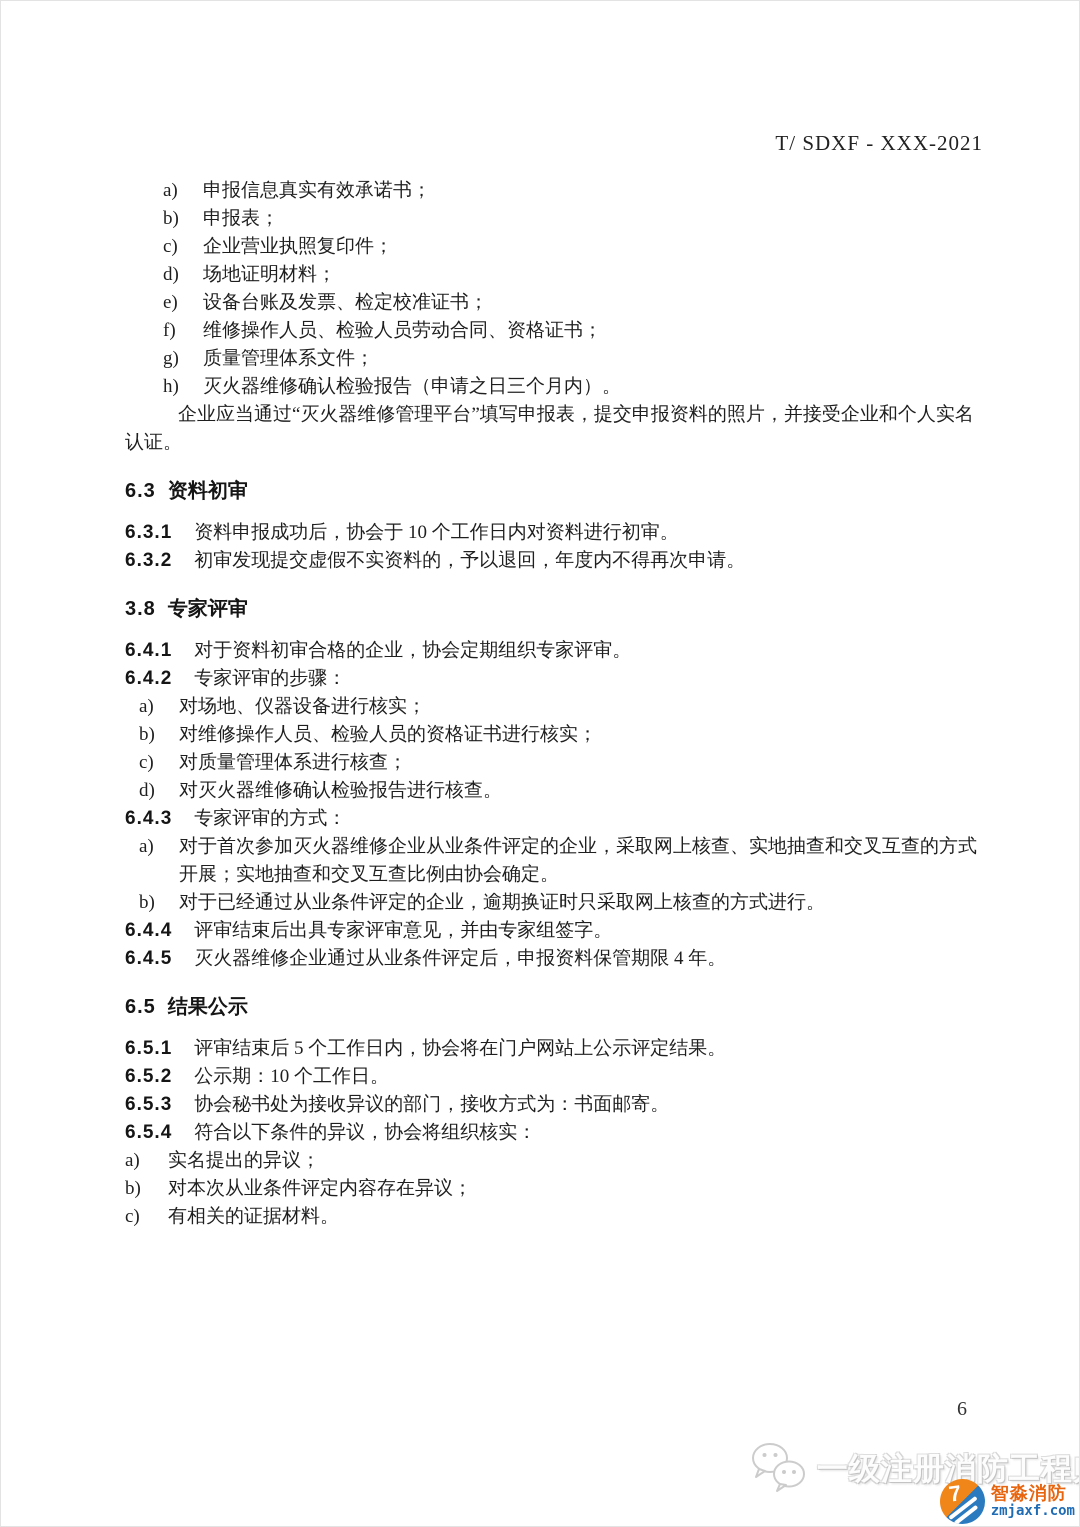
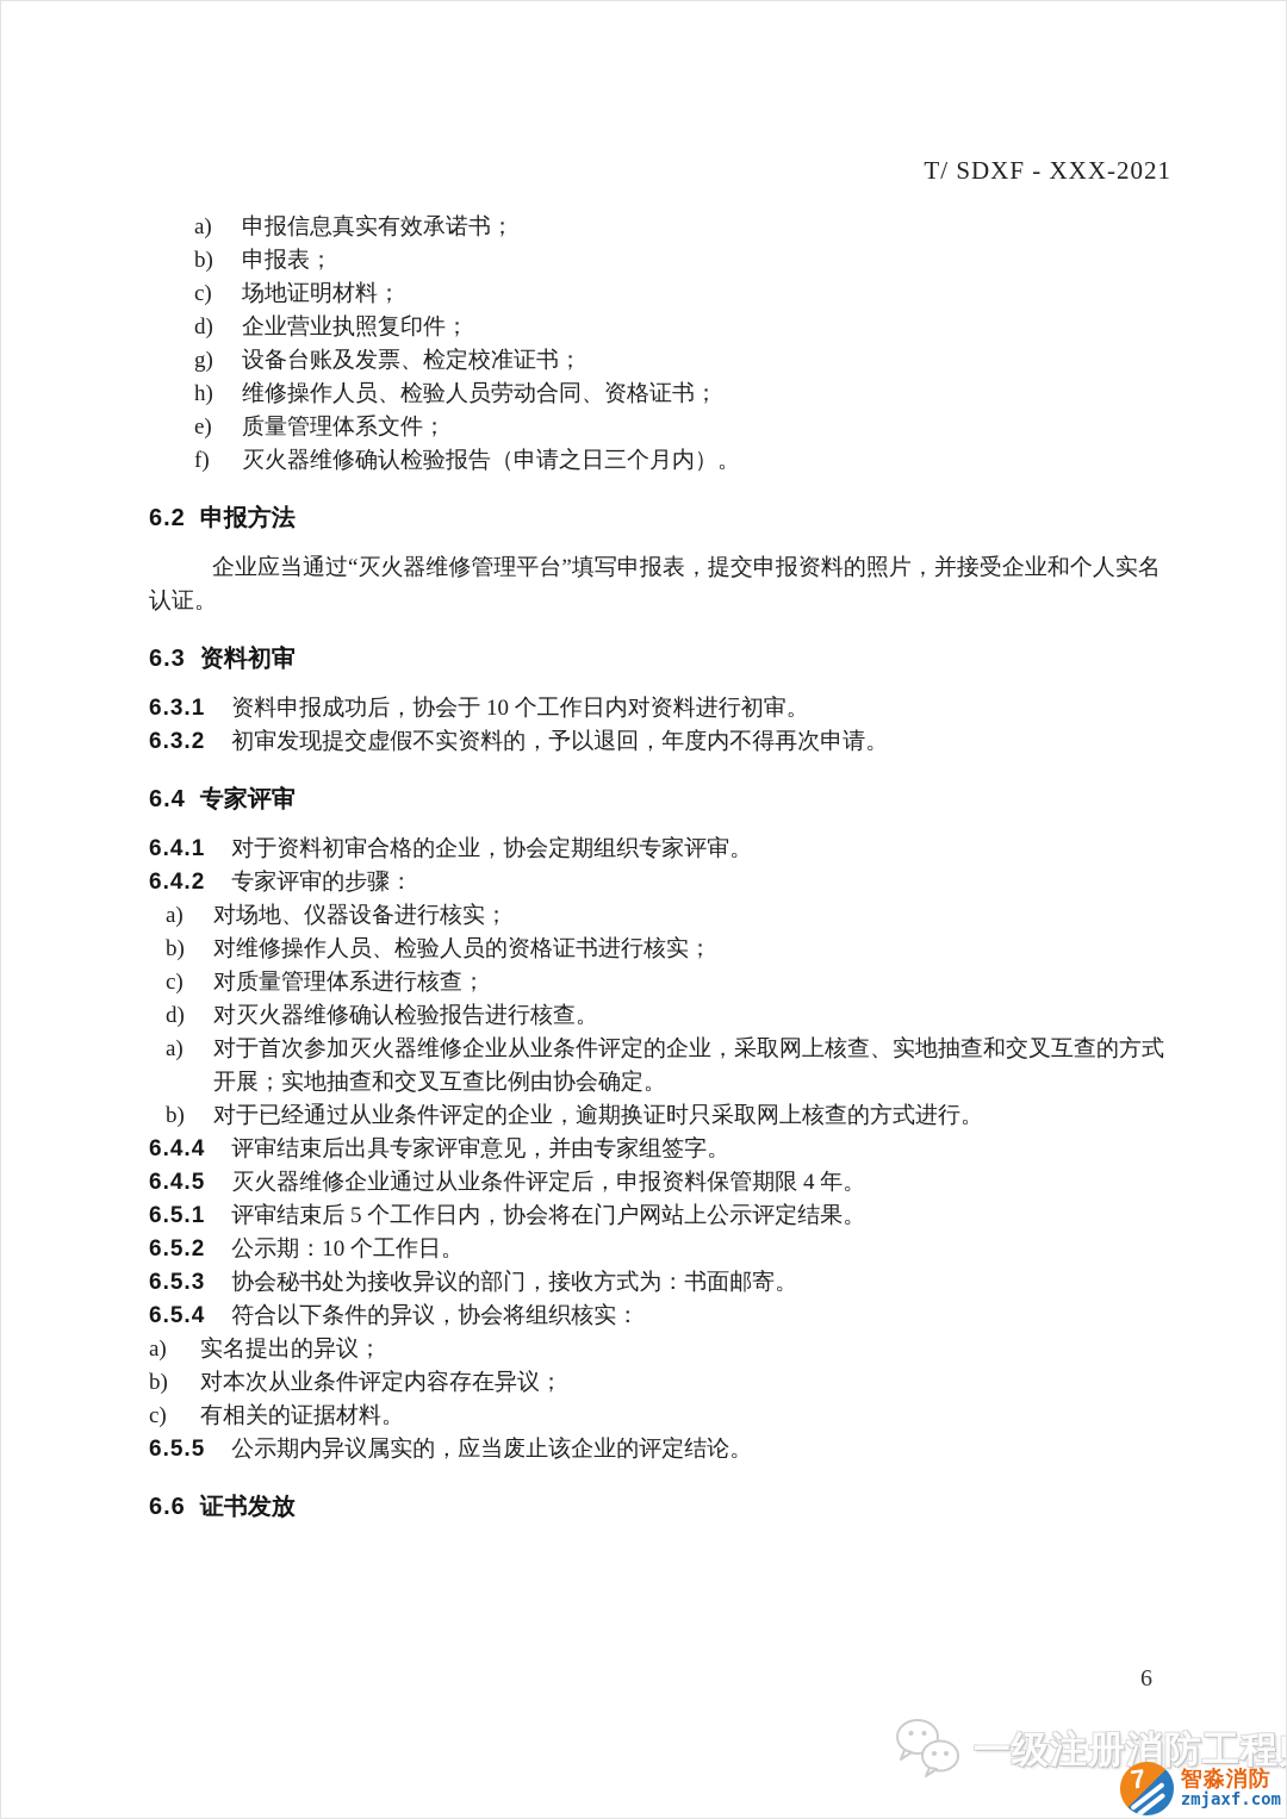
  T/ SDXF - XXX-2021
  a)
  申报信息真实有效承诺书；
  b)
  申报表；
  c)
- 企业营业执照复印件；
+ 场地证明材料；
  d)
- 场地证明材料；
+ 企业营业执照复印件；
- e)
+ g)
  设备台账及发票、检定校准证书；
- f)
+ h)
  维修操作人员、检验人员劳动合同、资格证书；
- g)
+ e)
  质量管理体系文件；
- h)
+ f)
  灭火器维修确认检验报告（申请之日三个月内）。
+ 6.2
+ 申报方法
  企业应当通过“灭火器维修管理平台”填写申报表，提交申报资料的照片，并接受企业和个人实名认证。
  6.3
  资料初审
  6.3.1
  资料申报成功后，协会于 10 个工作日内对资料进行初审。
  6.3.2
  初审发现提交虚假不实资料的，予以退回，年度内不得再次申请。
- 3.8
+ 6.4
  专家评审
  6.4.1
  对于资料初审合格的企业，协会定期组织专家评审。
  6.4.2
  专家评审的步骤：
  a)
  对场地、仪器设备进行核实；
  b)
  对维修操作人员、检验人员的资格证书进行核实；
  c)
  对质量管理体系进行核查；
  d)
  对灭火器维修确认检验报告进行核查。
- 6.4.3
- 专家评审的方式：
  a)
  对于首次参加灭火器维修企业从业条件评定的企业，采取网上核查、实地抽查和交叉互查的方式开展；实地抽查和交叉互查比例由协会确定。
  b)
  对于已经通过从业条件评定的企业，逾期换证时只采取网上核查的方式进行。
  6.4.4
  评审结束后出具专家评审意见，并由专家组签字。
  6.4.5
  灭火器维修企业通过从业条件评定后，申报资料保管期限 4 年。
- 6.5
- 结果公示
  6.5.1
  评审结束后 5 个工作日内，协会将在门户网站上公示评定结果。
  6.5.2
  公示期：10 个工作日。
  6.5.3
  协会秘书处为接收异议的部门，接收方式为：书面邮寄。
  6.5.4
  符合以下条件的异议，协会将组织核实：
  a)
  实名提出的异议；
  b)
  对本次从业条件评定内容存在异议；
  c)
  有相关的证据材料。
+ 6.5.5
+ 公示期内异议属实的，应当废止该企业的评定结论。
+ 6.6
+ 证书发放
  6
  一级注册消防工程
  智淼消防
  zmjaxf.com
